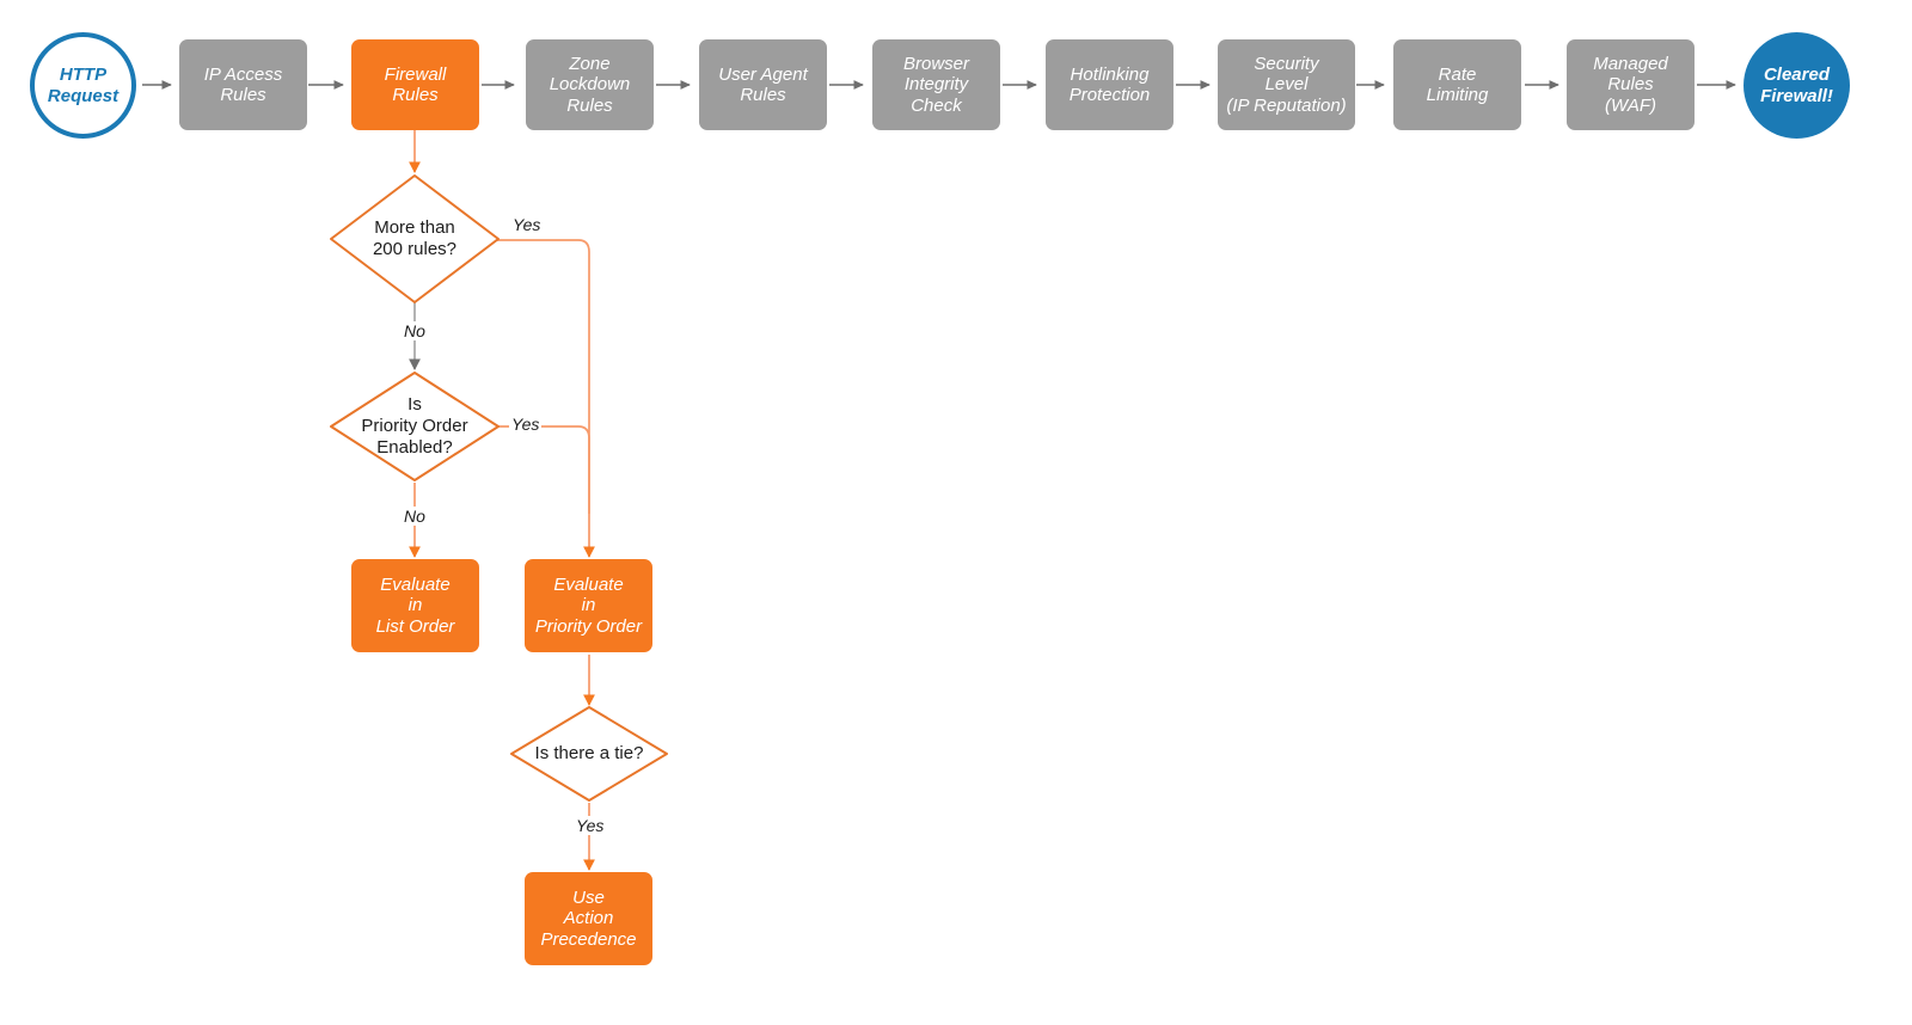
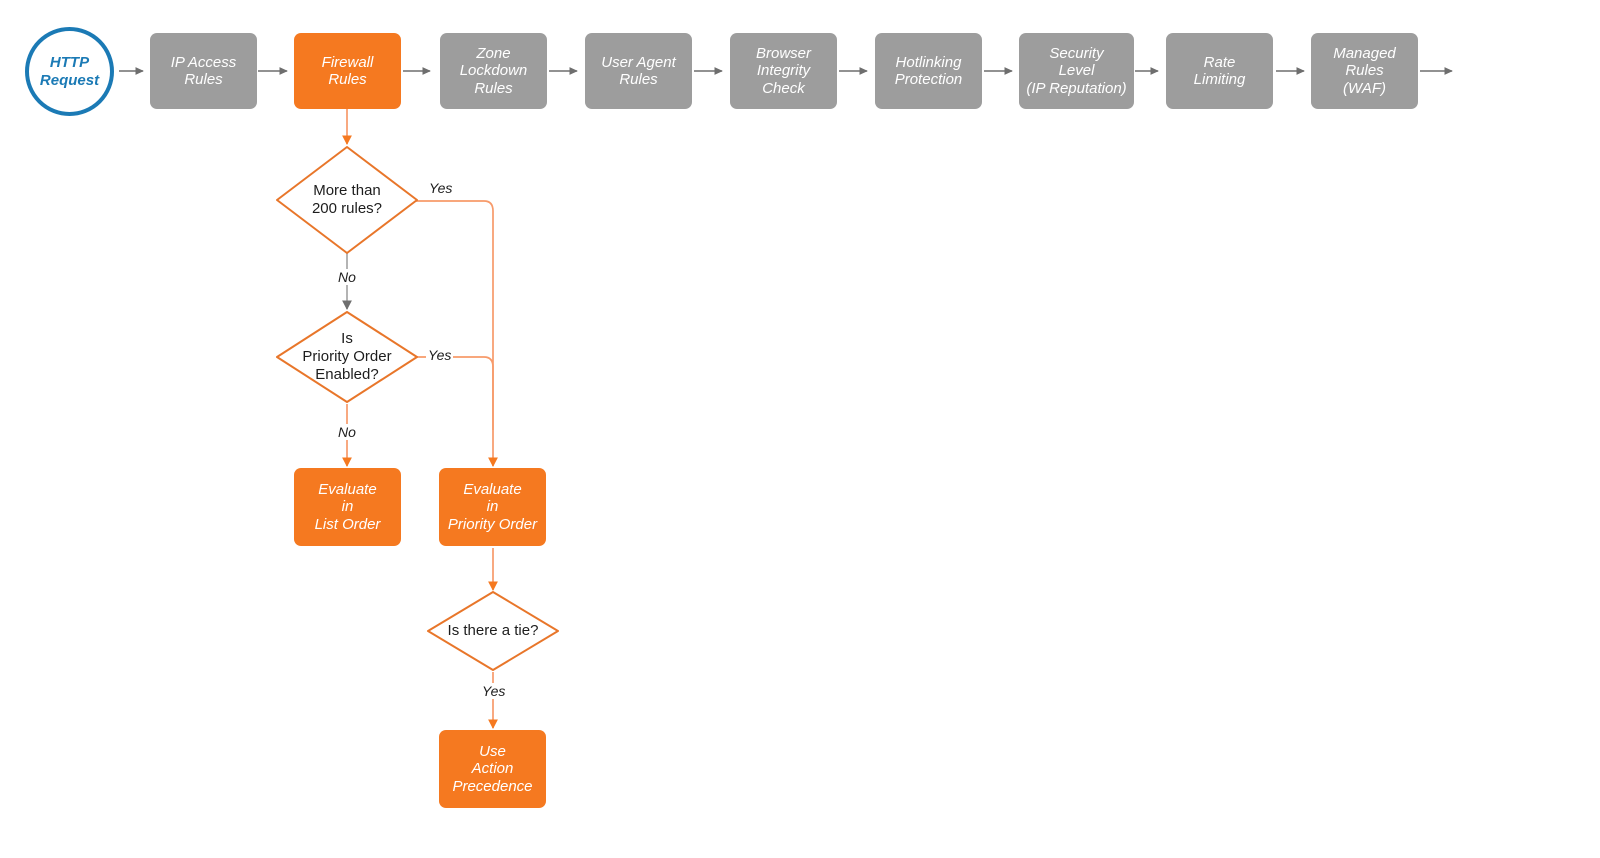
  HTTP
  Request
  IP Access
  Rules
  Firewall
  Rules
  Zone
  Lockdown
  Rules
  User Agent
  Rules
  Browser
  Integrity
  Check
  Hotlinking
  Protection
  Security
  Level
  (IP Reputation)
  Rate
  Limiting
  Managed
  Rules
  (WAF)
- Cleared
- Firewall!
  More than
  200 rules?
  Is
  Priority Order
  Enabled?
  Is there a tie?
  Evaluate
  in
  List Order
  Evaluate
  in
  Priority Order
  Use
  Action
  Precedence
  Yes
  No
  Yes
  No
  Yes
